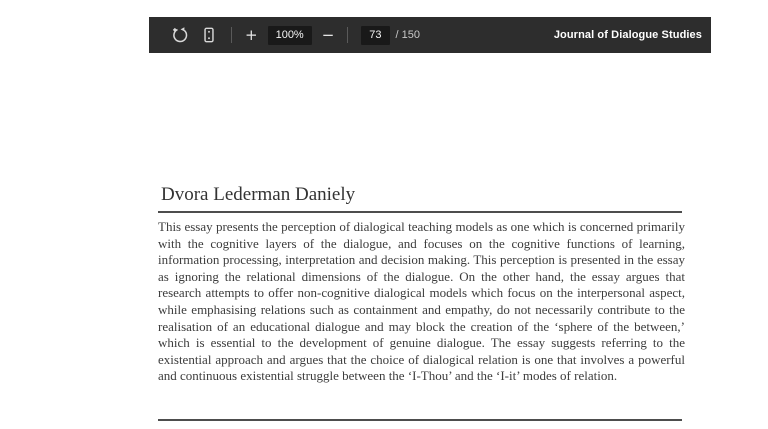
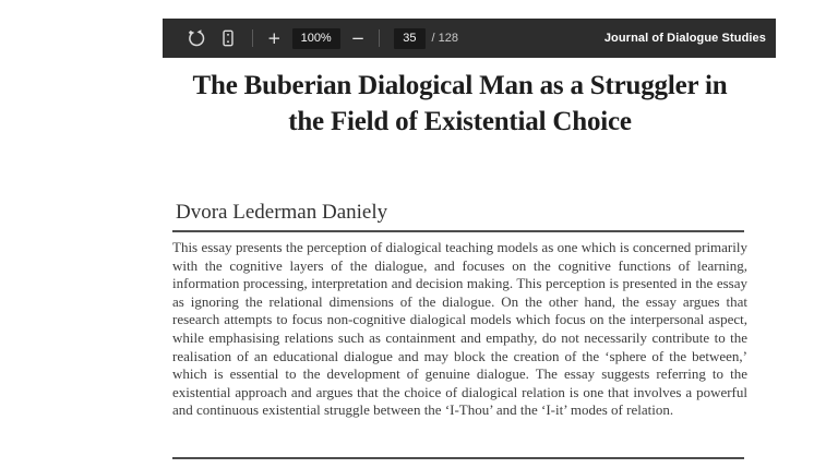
  +
  100%
  −
- 73
+ 35
- / 150
+ / 128
  Journal of Dialogue Studies
+ The Buberian Dialogical Man as a Struggler in
+ the Field of Existential Choice
  Dvora Lederman Daniely
- This essay presents the perception of dialogical teaching models as one which is concerned primarily with the cognitive layers of the dialogue, and focuses on the cognitive functions of learning, information processing, interpretation and decision making. This perception is presented in the essay as ignoring the relational dimensions of the dialogue. On the other hand, the essay argues that research attempts to offer non-cognitive dialogical models which focus on the interpersonal aspect, while emphasising relations such as containment and empathy, do not necessarily contribute to the realisation of an educational dialogue and may block the creation of the ‘sphere of the between,’ which is essential to the development of genuine dialogue. The essay suggests referring to the existential approach and argues that the choice of dialogical relation is one that involves a powerful and continuous existential struggle between the ‘I-Thou’ and the ‘I-it’ modes of relation.
+ This essay presents the perception of dialogical teaching models as one which is concerned primarily with the cognitive layers of the dialogue, and focuses on the cognitive functions of learning, information processing, interpretation and decision making. This perception is presented in the essay as ignoring the relational dimensions of the dialogue. On the other hand, the essay argues that research attempts to focus non-cognitive dialogical models which focus on the interpersonal aspect, while emphasising relations such as containment and empathy, do not necessarily contribute to the realisation of an educational dialogue and may block the creation of the ‘sphere of the between,’ which is essential to the development of genuine dialogue. The essay suggests referring to the existential approach and argues that the choice of dialogical relation is one that involves a powerful and continuous existential struggle between the ‘I-Thou’ and the ‘I-it’ modes of relation.
